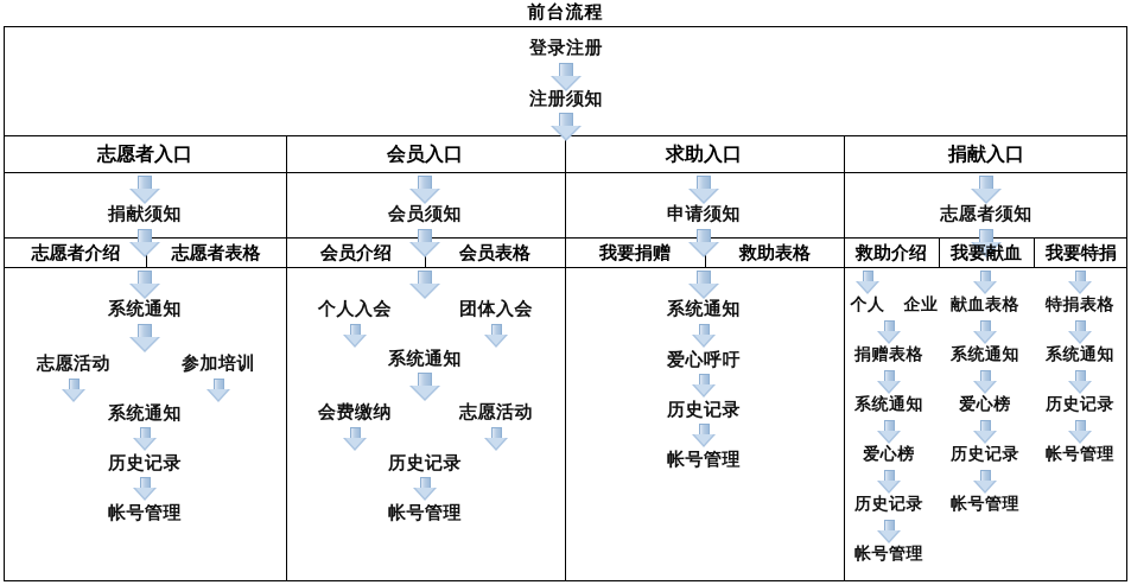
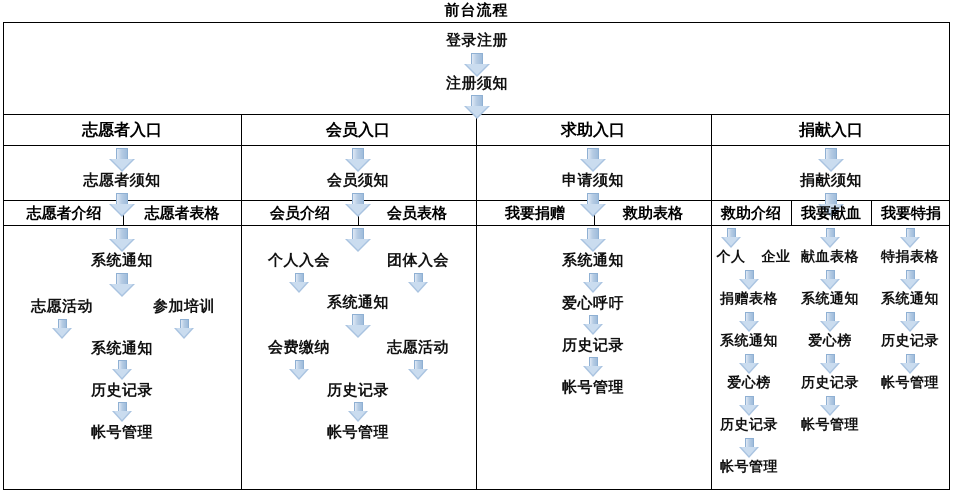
  前台流程
  登录注册
  注册须知
  志愿者入口
  会员入口
  求助入口
  捐献入口
- 捐献须知
+ 志愿者须知
  会员须知
  申请须知
- 志愿者须知
+ 捐献须知
  志愿者介绍
  志愿者表格
  会员介绍
  会员表格
  我要捐赠
  救助表格
  救助介绍
  我要献血
  我要特捐
  系统通知
  志愿活动
  参加培训
  系统通知
  历史记录
  帐号管理
  个人入会
  团体入会
  系统通知
  会费缴纳
  志愿活动
  历史记录
  帐号管理
  系统通知
  爱心呼吁
  历史记录
  帐号管理
  个人
  企业
  捐赠表格
  系统通知
  爱心榜
  历史记录
  帐号管理
  献血表格
  系统通知
  爱心榜
  历史记录
  帐号管理
  特捐表格
  系统通知
  历史记录
  帐号管理
